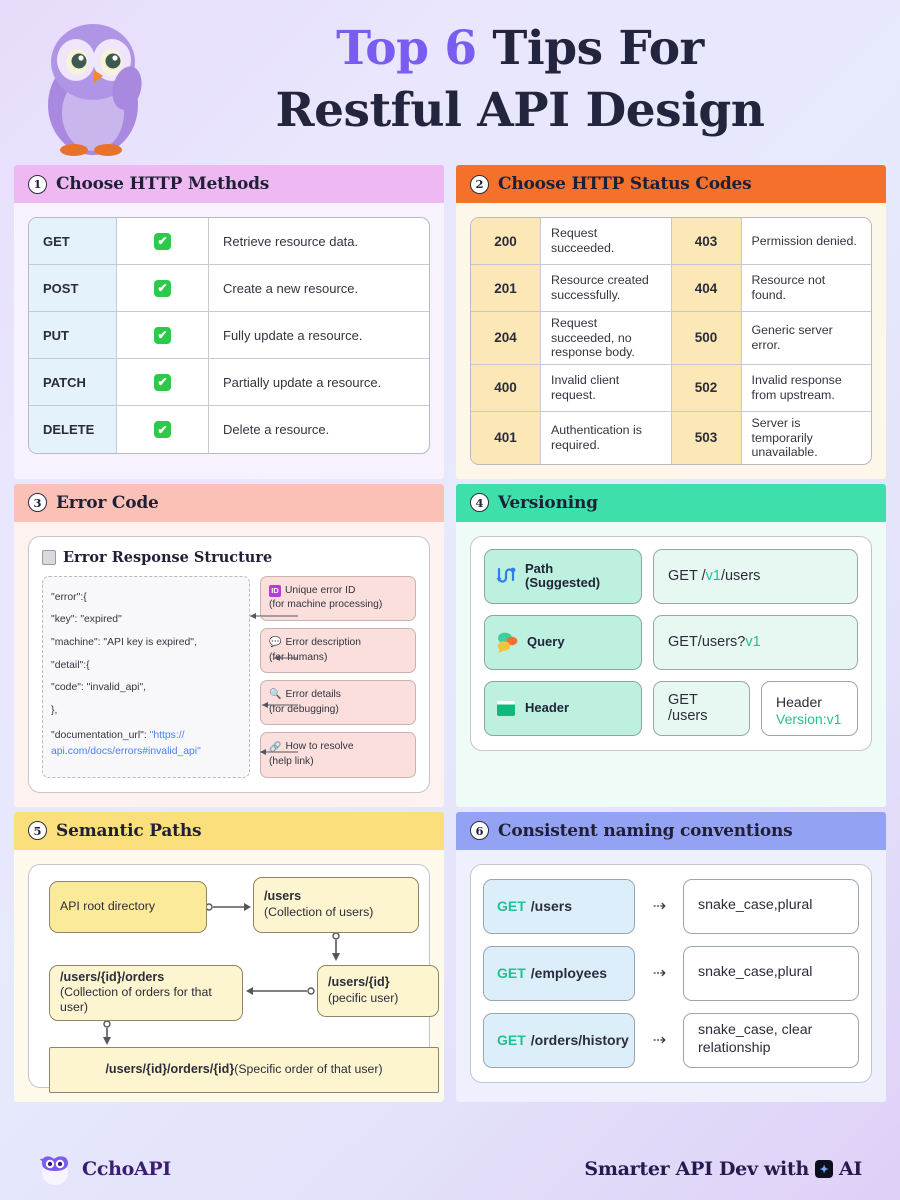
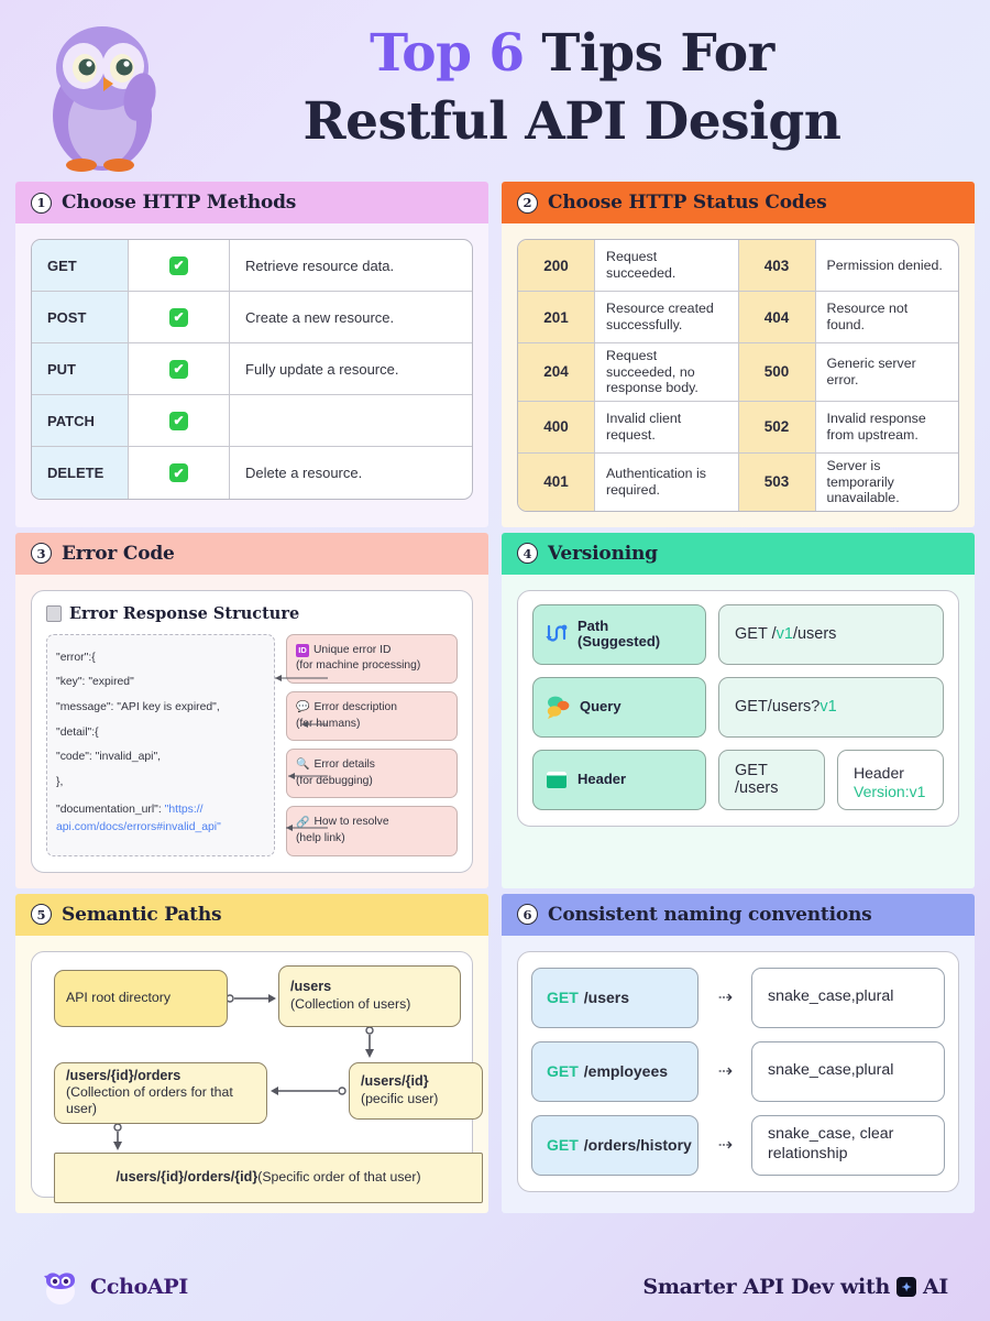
  Top 6 Tips For
  Restful API Design
  1
  Choose HTTP Methods
  GET
  ✔
  Retrieve resource data.
  POST
  ✔
  Create a new resource.
  PUT
  ✔
  Fully update a resource.
  PATCH
  ✔
- Partially update a resource.
  DELETE
  ✔
  Delete a resource.
  2
  Choose HTTP Status Codes
  200
  Request succeeded.
  403
  Permission denied.
  201
  Resource created successfully.
  404
  Resource not found.
  204
  Request succeeded, no response body.
  500
  Generic server error.
  400
  Invalid client request.
  502
  Invalid response from upstream.
  401
  Authentication is required.
  503
  Server is temporarily unavailable.
  3
  Error Code
  Error Response Structure
  "error":{
  "key": "expired"
- "machine": "API key is expired",
+ "message": "API key is expired",
  "detail":{
  "code": "invalid_api",
  },
  "documentation_url": "https:// api.com/docs/errors#invalid_api"
  ID
  Unique error ID
  (for machine processing)
  💬
  Error description
  (fr humans)
  🔍
  Error details
  (for debugging)
  🔗
  How to resolve
  (help link)
  4
  Versioning
  Path
  (Suggested)
  GET /
  v1
  /users
  Query
  GET/users?
  v1
  Header
  GET /users
  Header
  Version:v1
  5
  Semantic Paths
  API root directory
  /users
  (Collection of users)
  /users/{id}/orders
  (Collection of orders for that user)
  /users/{id}
  (pecific user)
  /users/{id}/orders/{id}
  (Specific order of that user)
  6
  Consistent naming conventions
  GET
  /users
  ⇢
  snake_case,plural
  GET
  /employees
  ⇢
  snake_case,plural
  GET
  /orders/history
  ⇢
  snake_case, clear relationship
  CchoAPI
  Smarter API Dev with
  ✦
  AI
